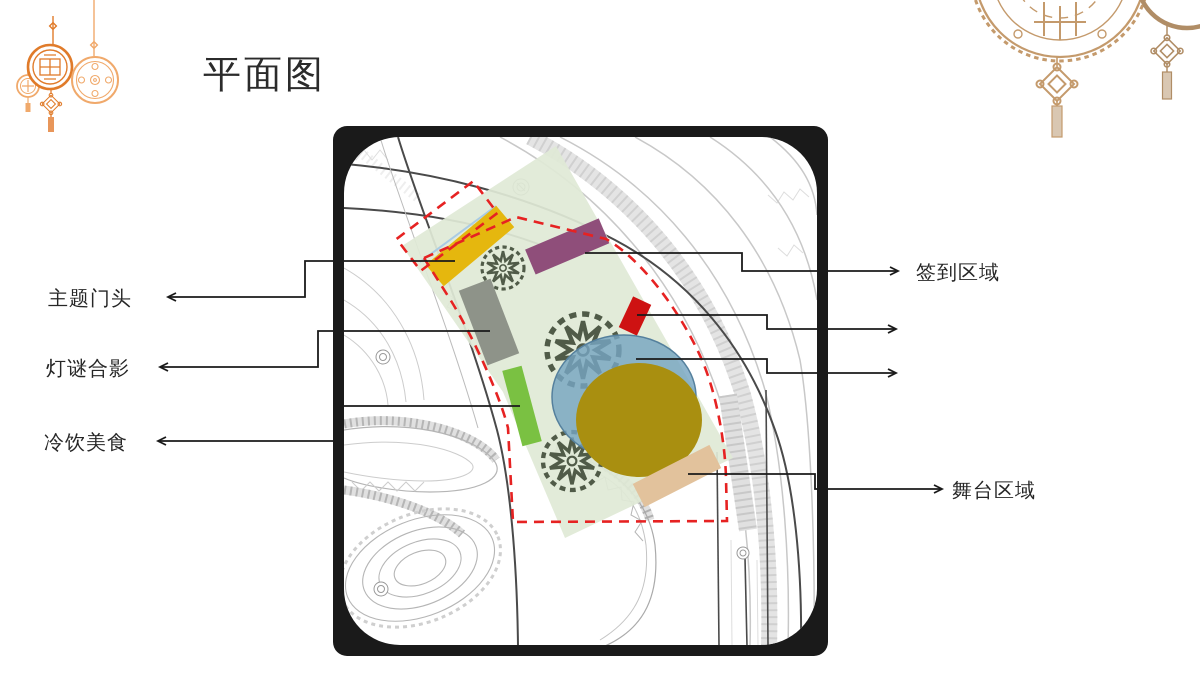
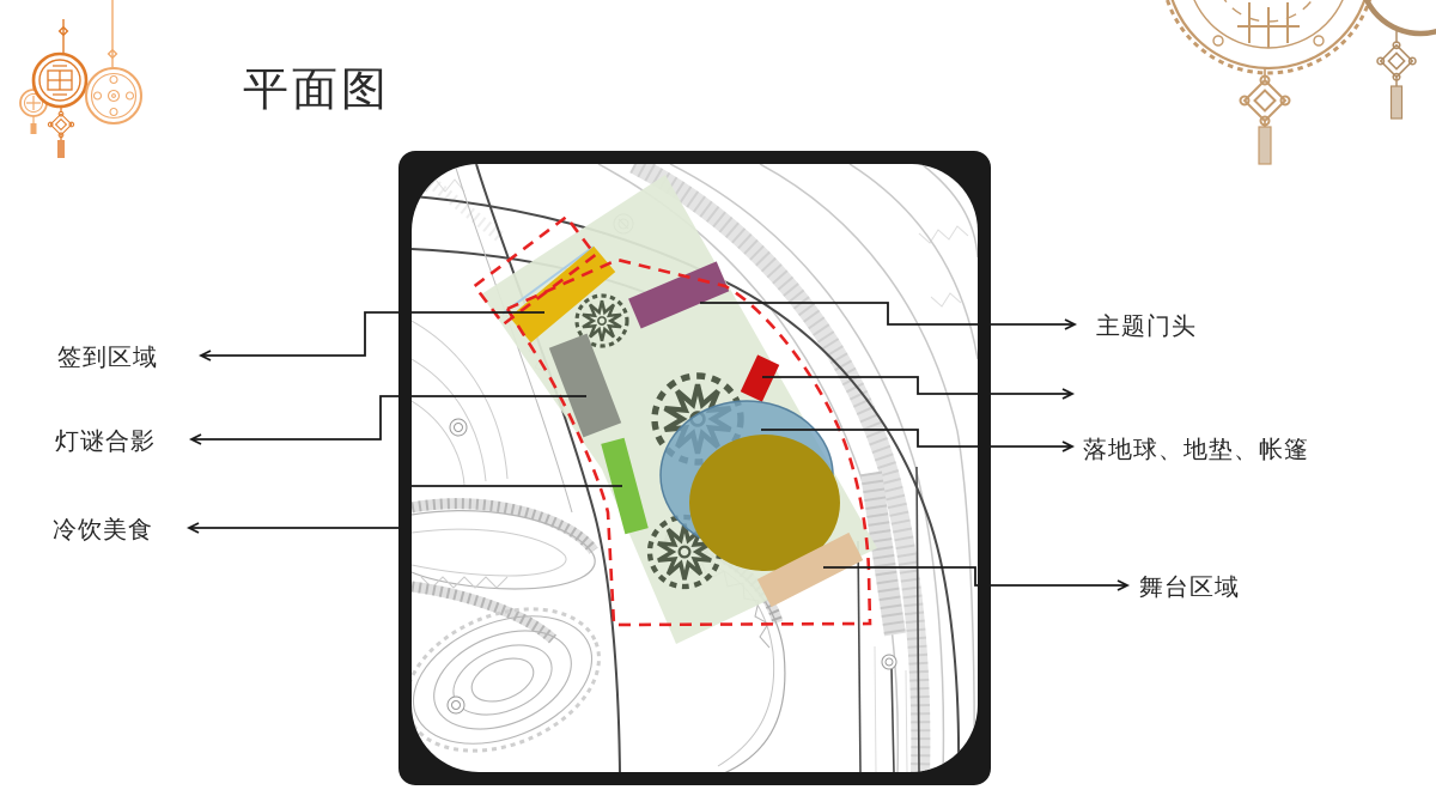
  平面图
- 主题门头
+ 签到区域
  灯谜合影
  冷饮美食
- 签到区域
+ 主题门头
+ 落地球、地垫、帐篷
  舞台区域
